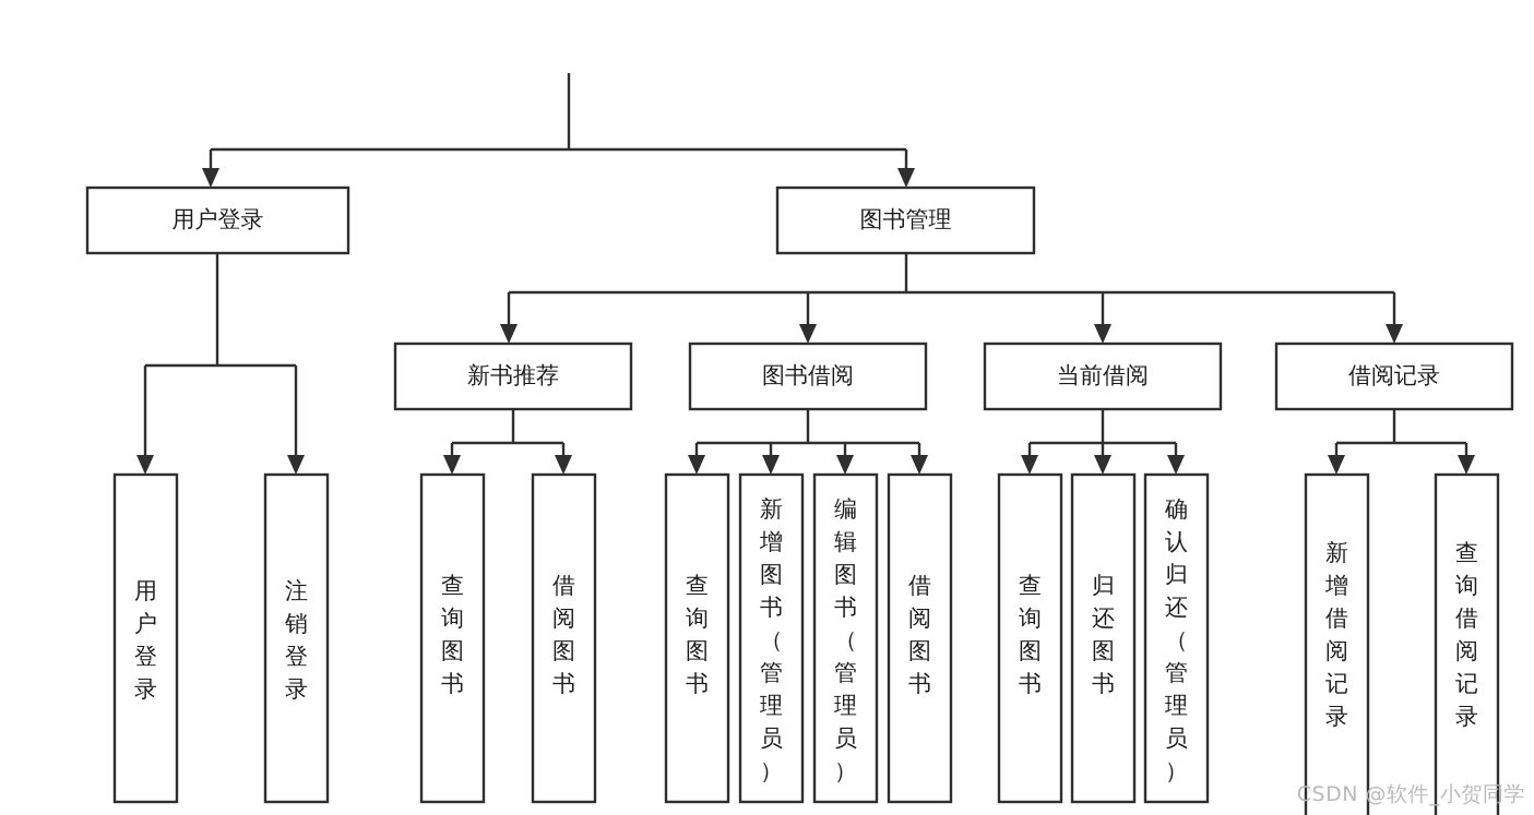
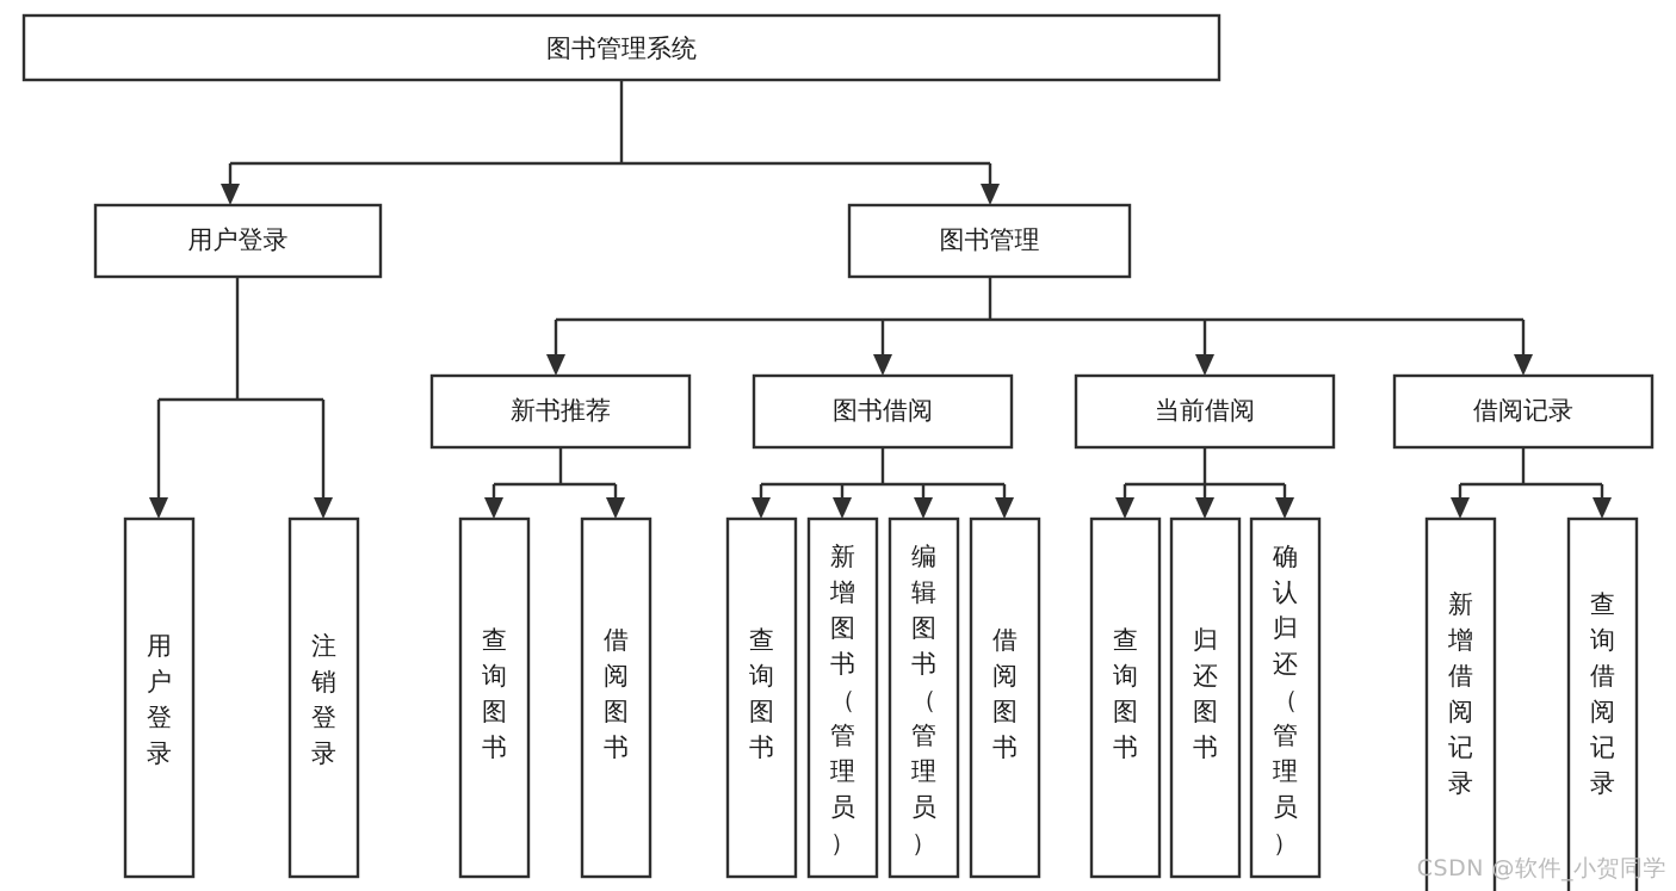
+ 图书管理系统
  用户登录
  图书管理
  新书推荐
  图书借阅
  当前借阅
  借阅记录
  用户登录
  注销登录
  查询图书
  借阅图书
  查询图书
  新增图书（管理员）
  编辑图书（管理员）
  借阅图书
  查询图书
  归还图书
  确认归还（管理员）
  新增借阅记录
  查询借阅记录
  CSDN @软件_小贺同学
